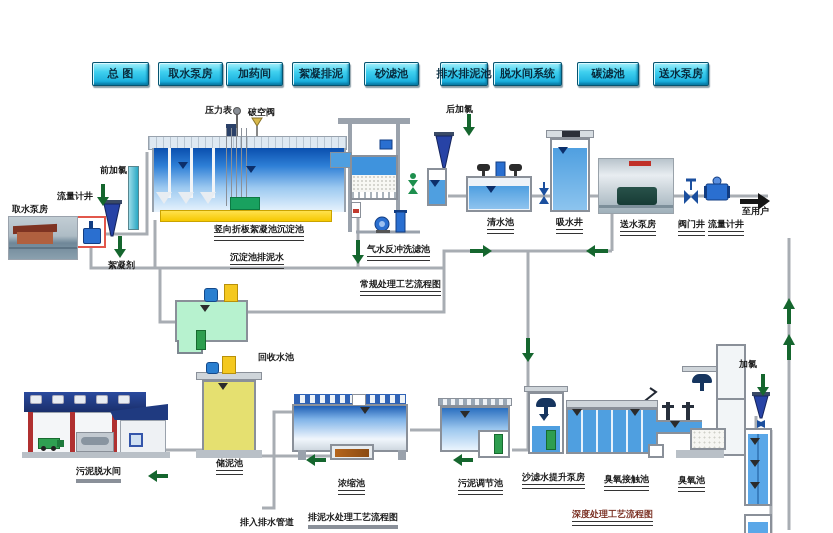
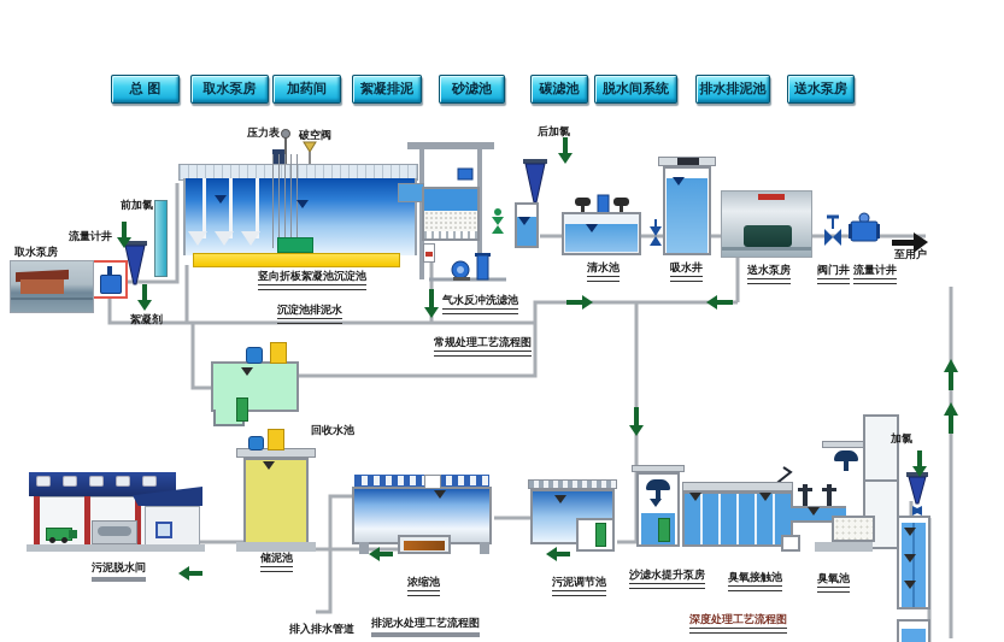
  总 图
  取水泵房
  加药间
  絮凝排泥
  砂滤池
- 排水排泥池
+ 碳滤池
  脱水间系统
- 碳滤池
+ 排水排泥池
  送水泵房
  压力表
  破空阀
  前加氯
  流量计井
  取水泵房
  絮凝剂
  竖向折板絮凝池沉淀池
  沉淀池排泥水
  气水反冲洗滤池
  常规处理工艺流程图
  后加氯
  清水池
  吸水井
  送水泵房
  阀门井
  流量计井
  至用户
  回收水池
  储泥池
  污泥脱水间
  排入排水管道
  浓缩池
  污泥调节池
  排泥水处理工艺流程图
  沙滤水提升泵房
  臭氧接触池
  臭氧池
  深度处理工艺流程图
  加氯
